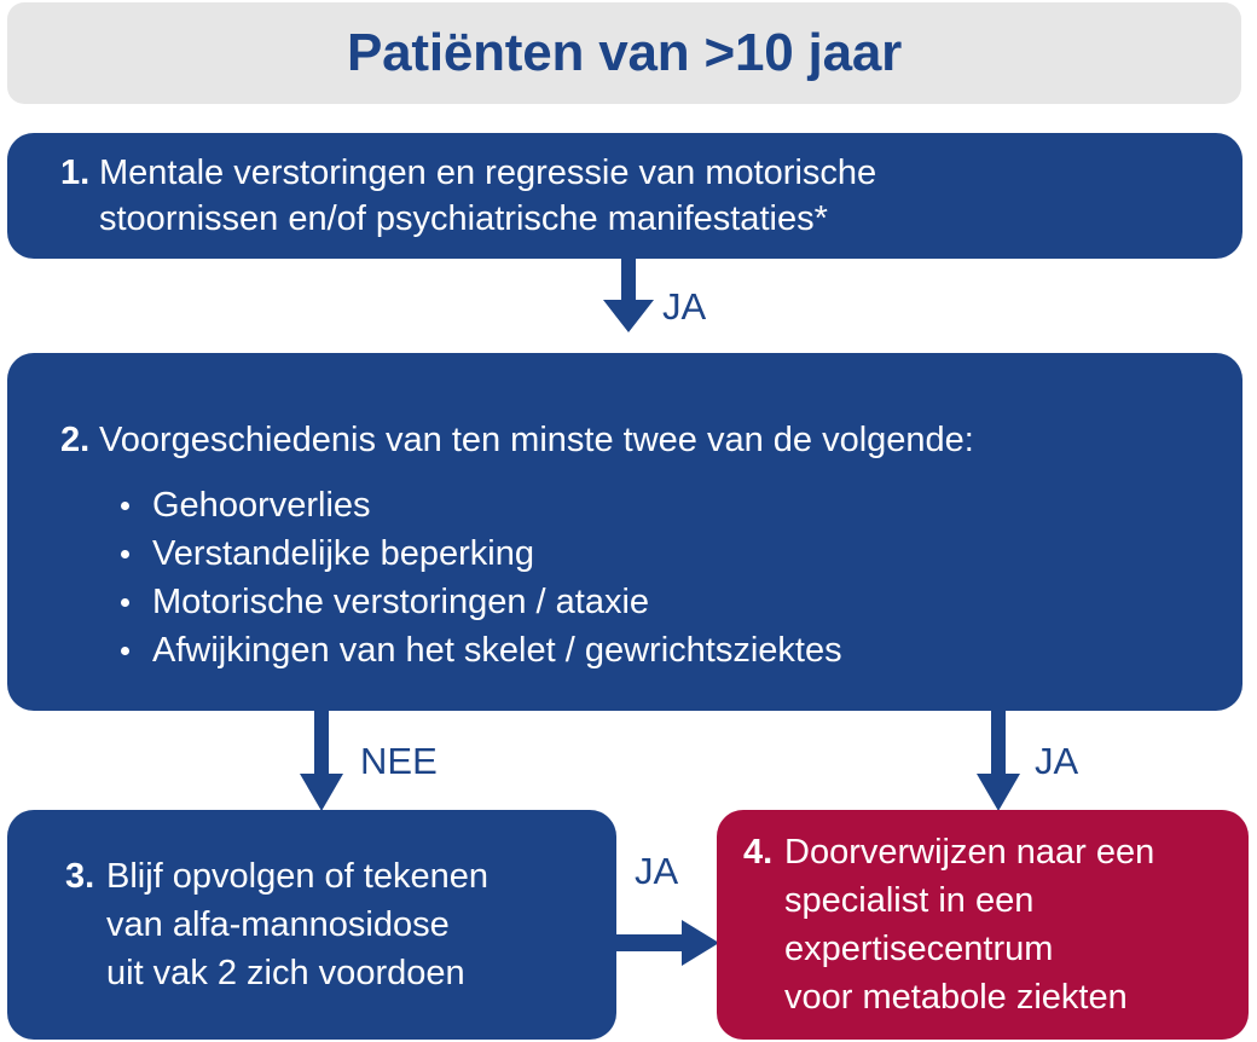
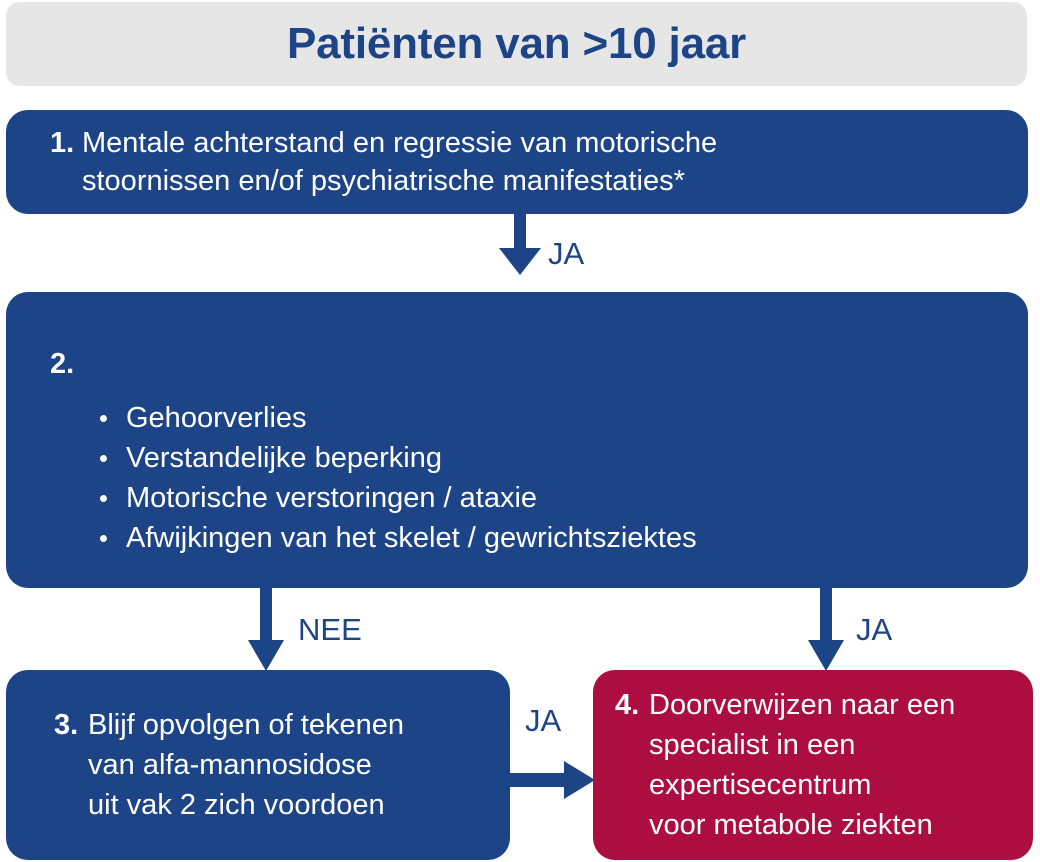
  Patiënten van >10 jaar
  1.
- Mentale verstoringen en regressie van motorische
+ Mentale achterstand en regressie van motorische
  stoornissen en/of psychiatrische manifestaties*
  JA
  2.
- Voorgeschiedenis van ten minste twee van de volgende:
  Gehoorverlies
  Verstandelijke beperking
  Motorische verstoringen / ataxie
  Afwijkingen van het skelet / gewrichtsziektes
  NEE
  JA
  3.
  Blijf opvolgen of tekenen
  van alfa-mannosidose
  uit vak 2 zich voordoen
  JA
  4.
  Doorverwijzen naar een
  specialist in een
  expertisecentrum
  voor metabole ziekten
